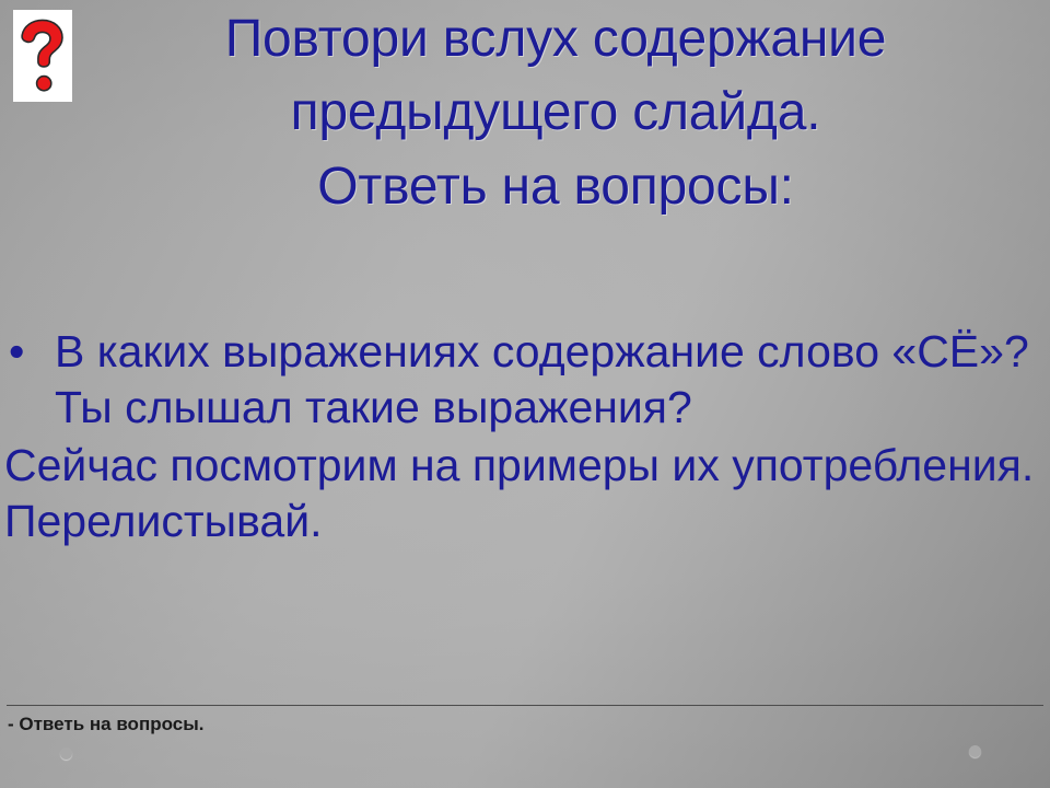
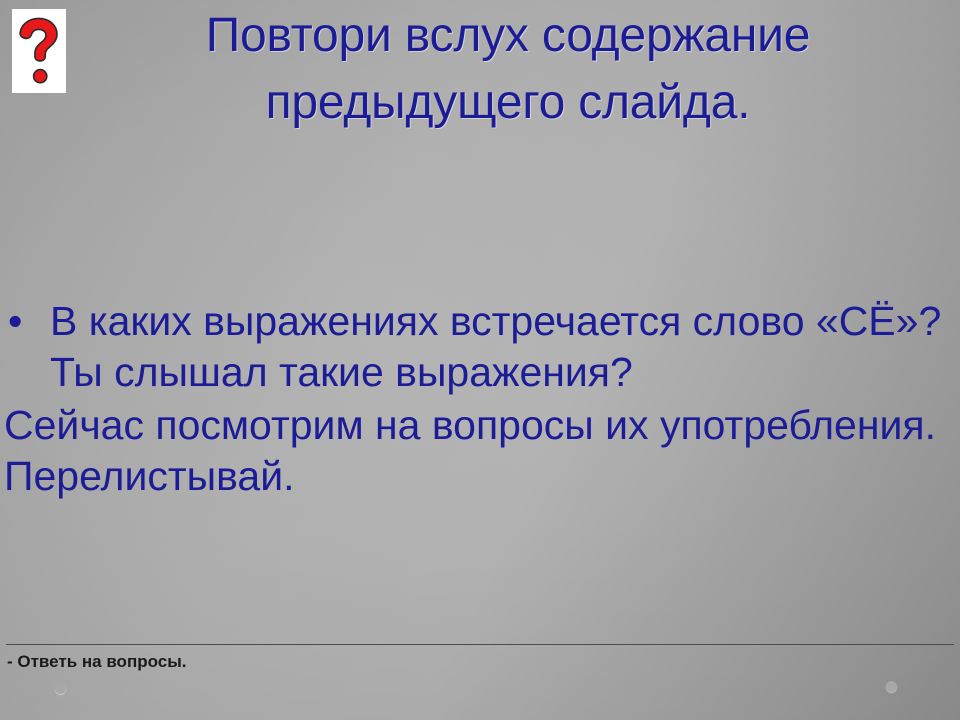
  Повтори вслух содержание
  предыдущего слайда.
- Ответь на вопросы:
  •
- В каких выражениях содержание слово «СЁ»? Ты слышал такие выражения?
+ В каких выражениях встречается слово «СЁ»? Ты слышал такие выражения?
- Сейчас посмотрим на примеры их употребления. Перелистывай.
+ Сейчас посмотрим на вопросы их употребления. Перелистывай.
  - Ответь на вопросы.
